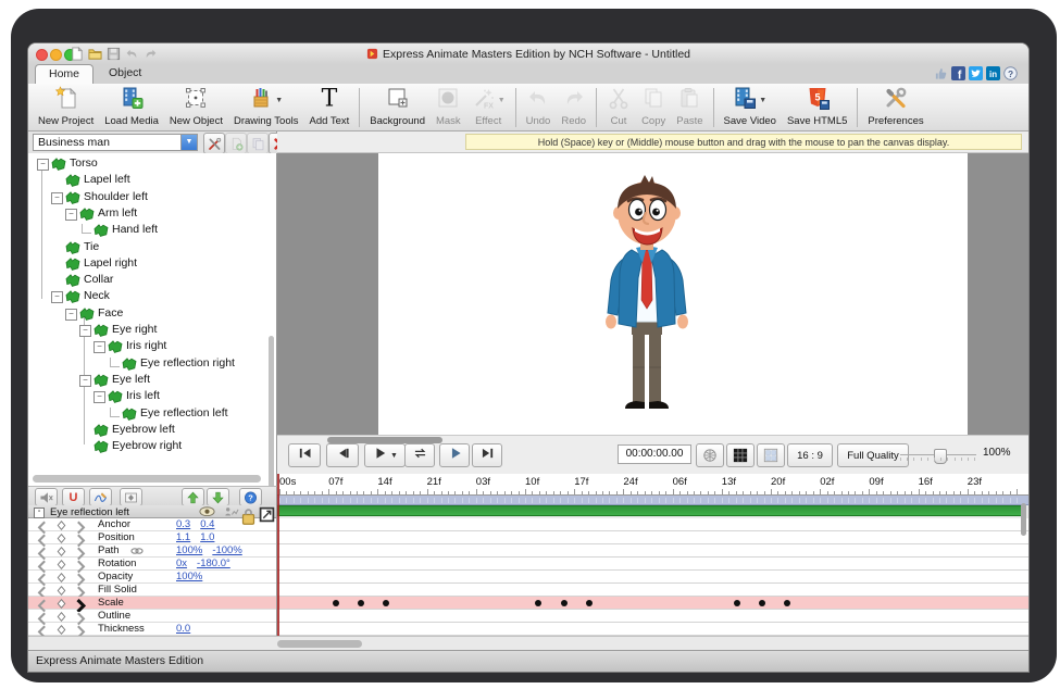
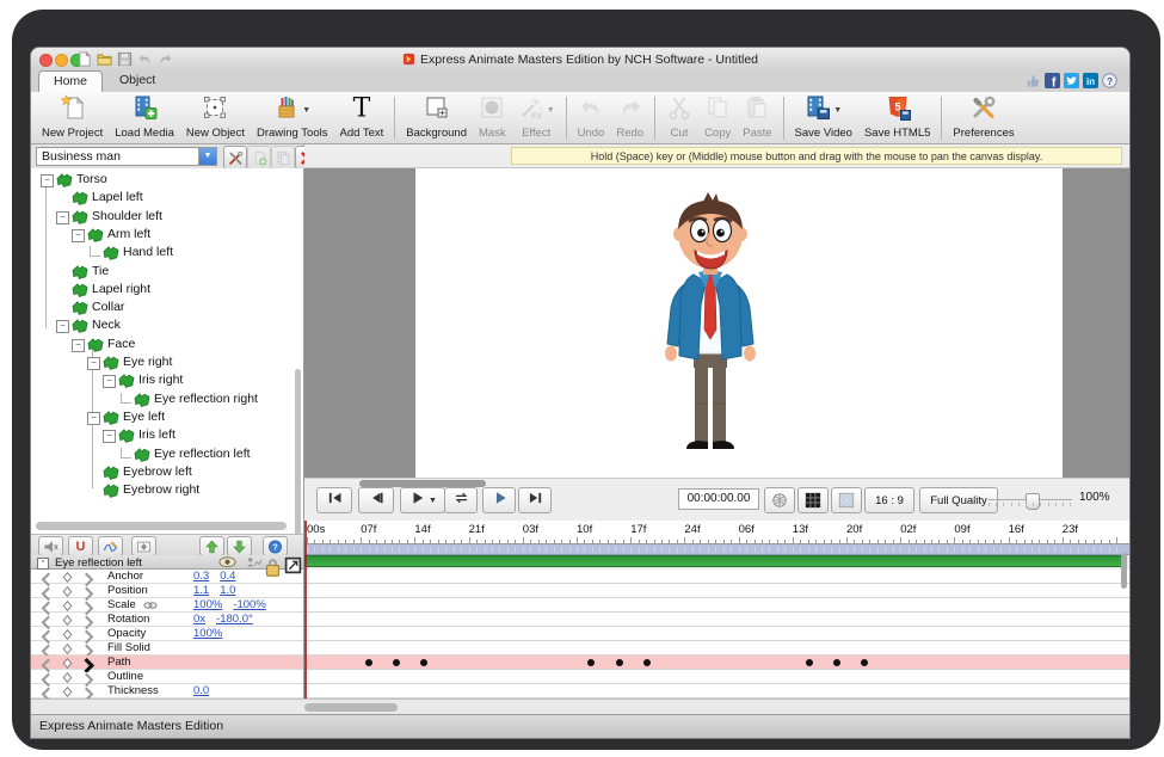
  Express Animate Masters Edition by NCH Software - Untitled
  Home
  Object
  f
  in
  ?
  New Project
  Load Media
  New Object
  Drawing Tools
  T
  Add Text
  Background
  Mask
  Effect
  Undo
  Redo
  Cut
  Copy
  Paste
  Save Video
  5
  Save HTML5
  Preferences
  Business man
  Hold (Space) key or (Middle) mouse button and drag with the mouse to pan the canvas display.
  −
  Torso
  Lapel left
  −
  Shoulder left
  −
  Arm left
  Hand left
  Tie
  Lapel right
  Collar
  −
  Neck
  −
  Face
  −
  Eye right
  −
  Iris right
  Eye reflection right
  −
  Eye left
  −
  Iris left
  Eye reflection left
  Eyebrow left
  Eyebrow right
  U
  ?
  Eye reflection left
  Anchor
  0.3
  0.4
  Position
  1.1
  1.0
- Path
+ Scale
  100%
  -100%
  Rotation
  0x
  -180.0°
  Opacity
  100%
  Fill Solid
- Scale
+ Path
  Outline
  Thickness
  0.0
  00:00:00.00
  16 : 9
  Full Quality
  100%
  00s
  07f
  14f
  21f
  03f
  10f
  17f
  24f
  06f
  13f
  20f
  02f
  09f
  16f
  23f
  Express Animate Masters Edition
